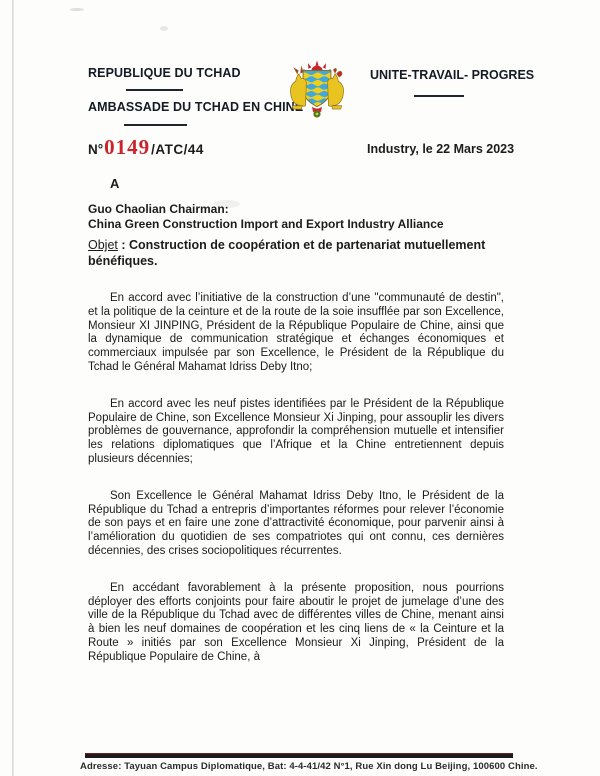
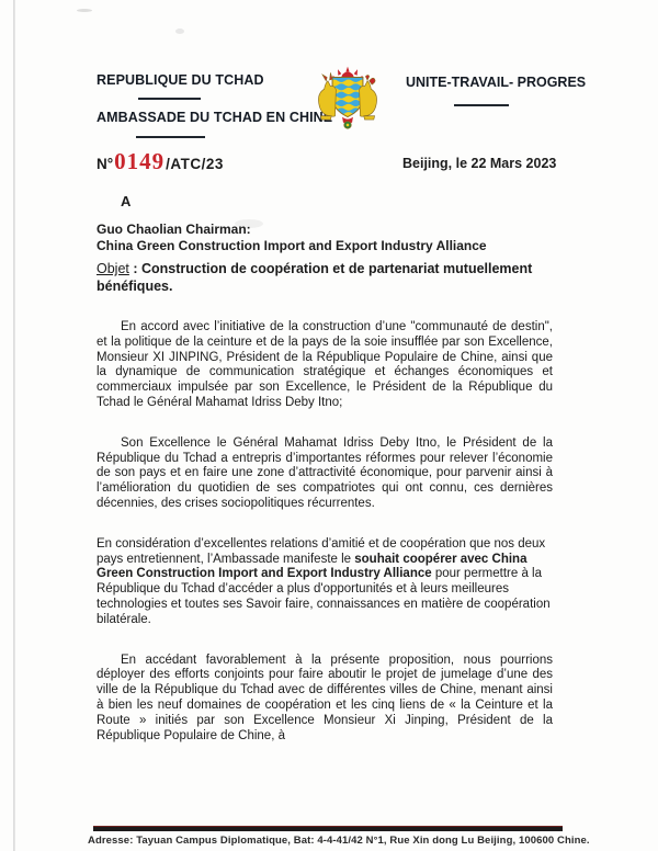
  REPUBLIQUE DU TCHAD
  AMBASSADE DU TCHAD EN CHIN
  UNITE-TRAVAIL- PROGRES
  N°
  0149
- /ATC/44
+ /ATC/23
- Industry, le 22 Mars 2023
+ Beijing, le 22 Mars 2023
  A
  Guo Chaolian Chairman:
  China Green Construction Import and Export Industry Alliance
  Objet : Construction de coopération et de partenariat mutuellement bénéfiques.
- En accord avec l’initiative de la construction d’une "communauté de destin", et la politique de la ceinture et de la route de la soie insufflée par son Excellence, Monsieur XI JINPING, Président de la République Populaire de Chine, ainsi que la dynamique de communication stratégique et échanges économiques et commerciaux impulsée par son Excellence, le Président de la République du Tchad le Général Mahamat Idriss Deby Itno;
+ En accord avec l’initiative de la construction d’une "communauté de destin", et la politique de la ceinture et de la pays de la soie insufflée par son Excellence, Monsieur XI JINPING, Président de la République Populaire de Chine, ainsi que la dynamique de communication stratégique et échanges économiques et commerciaux impulsée par son Excellence, le Président de la République du Tchad le Général Mahamat Idriss Deby Itno;
- En accord avec les neuf pistes identifiées par le Président de la République Populaire de Chine, son Excellence Monsieur Xi Jinping, pour assouplir les divers problèmes de gouvernance, approfondir la compréhension mutuelle et intensifier les relations diplomatiques que l’Afrique et la Chine entretiennent depuis plusieurs décennies;
  Son Excellence le Général Mahamat Idriss Deby Itno, le Président de la République du Tchad a entrepris d’importantes réformes pour relever l’économie de son pays et en faire une zone d’attractivité économique, pour parvenir ainsi à l’amélioration du quotidien de ses compatriotes qui ont connu, ces dernières décennies, des crises sociopolitiques récurrentes.
+ En considération d’excellentes relations d’amitié et de coopération que nos deux pays entretiennent, l’Ambassade manifeste le souhait coopérer avec China Green Construction Import and Export Industry Alliance pour permettre à la République du Tchad d’accéder a plus d'opportunités et à leurs meilleures technologies et toutes ses Savoir faire, connaissances en matière de coopération bilatérale.
  En accédant favorablement à la présente proposition, nous pourrions déployer des efforts conjoints pour faire aboutir le projet de jumelage d’une des ville de la République du Tchad avec de différentes villes de Chine, menant ainsi à bien les neuf domaines de coopération et les cinq liens de « la Ceinture et la Route » initiés par son Excellence Monsieur Xi Jinping, Président de la République Populaire de Chine, à
  Adresse: Tayuan Campus Diplomatique, Bat: 4-4-41/42 N°1, Rue Xin dong Lu Beijing, 100600 Chine.
